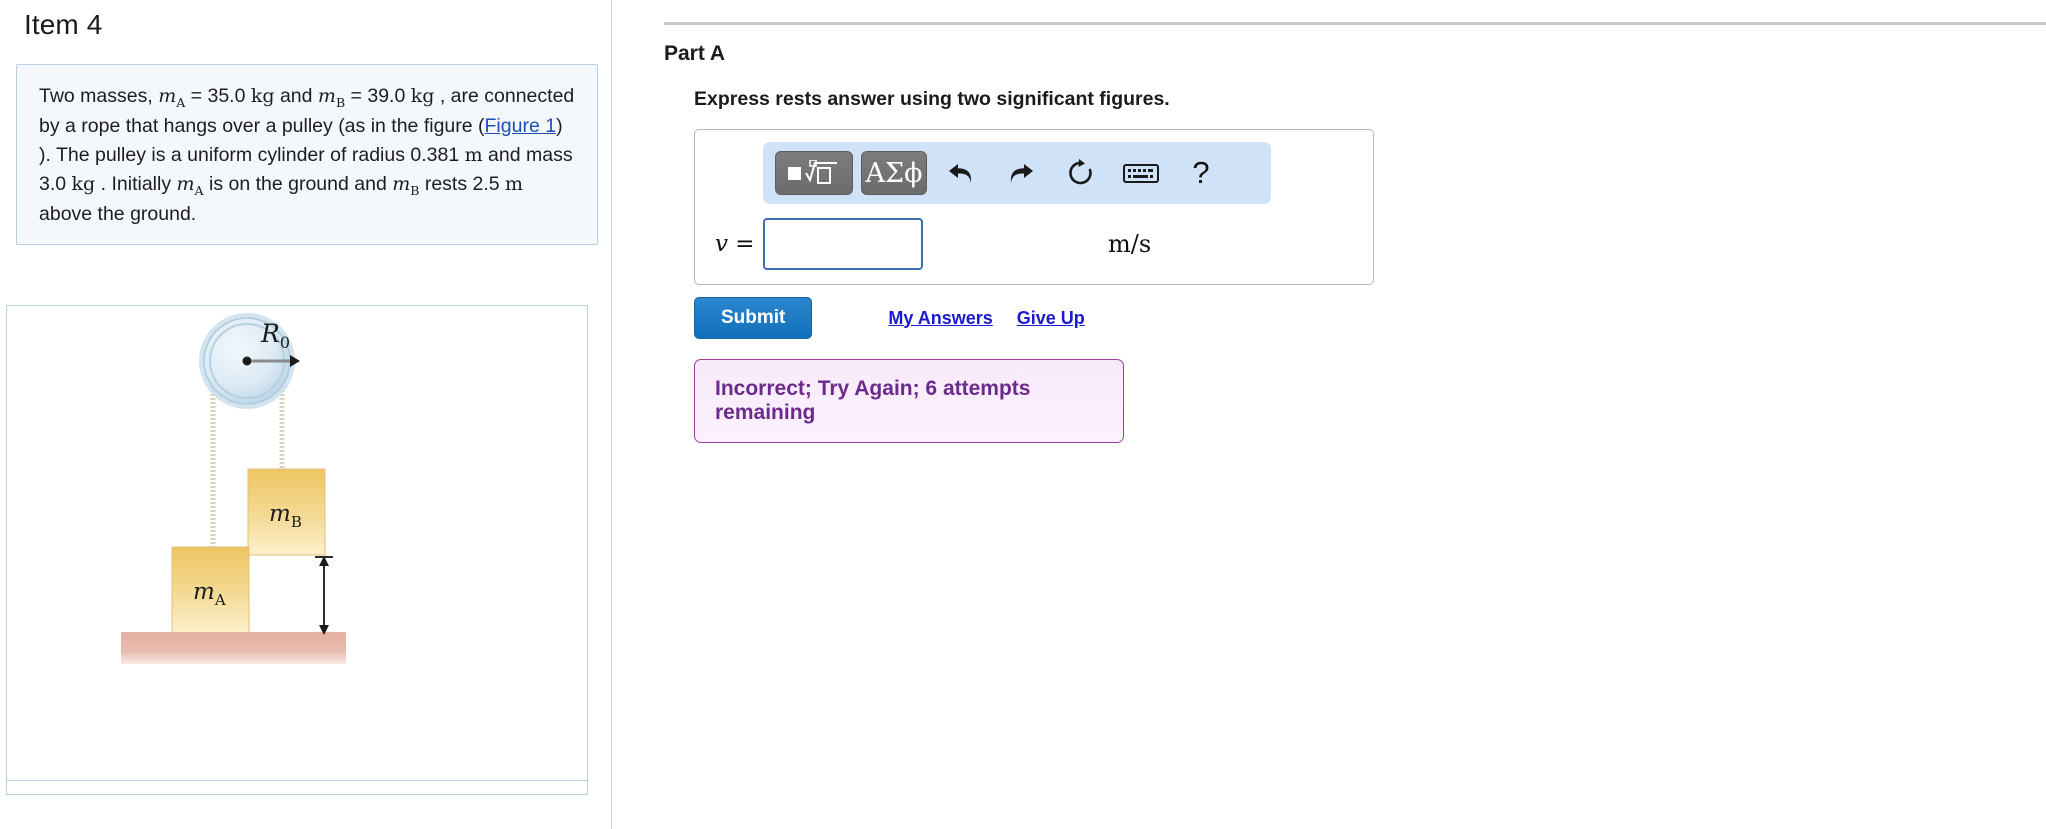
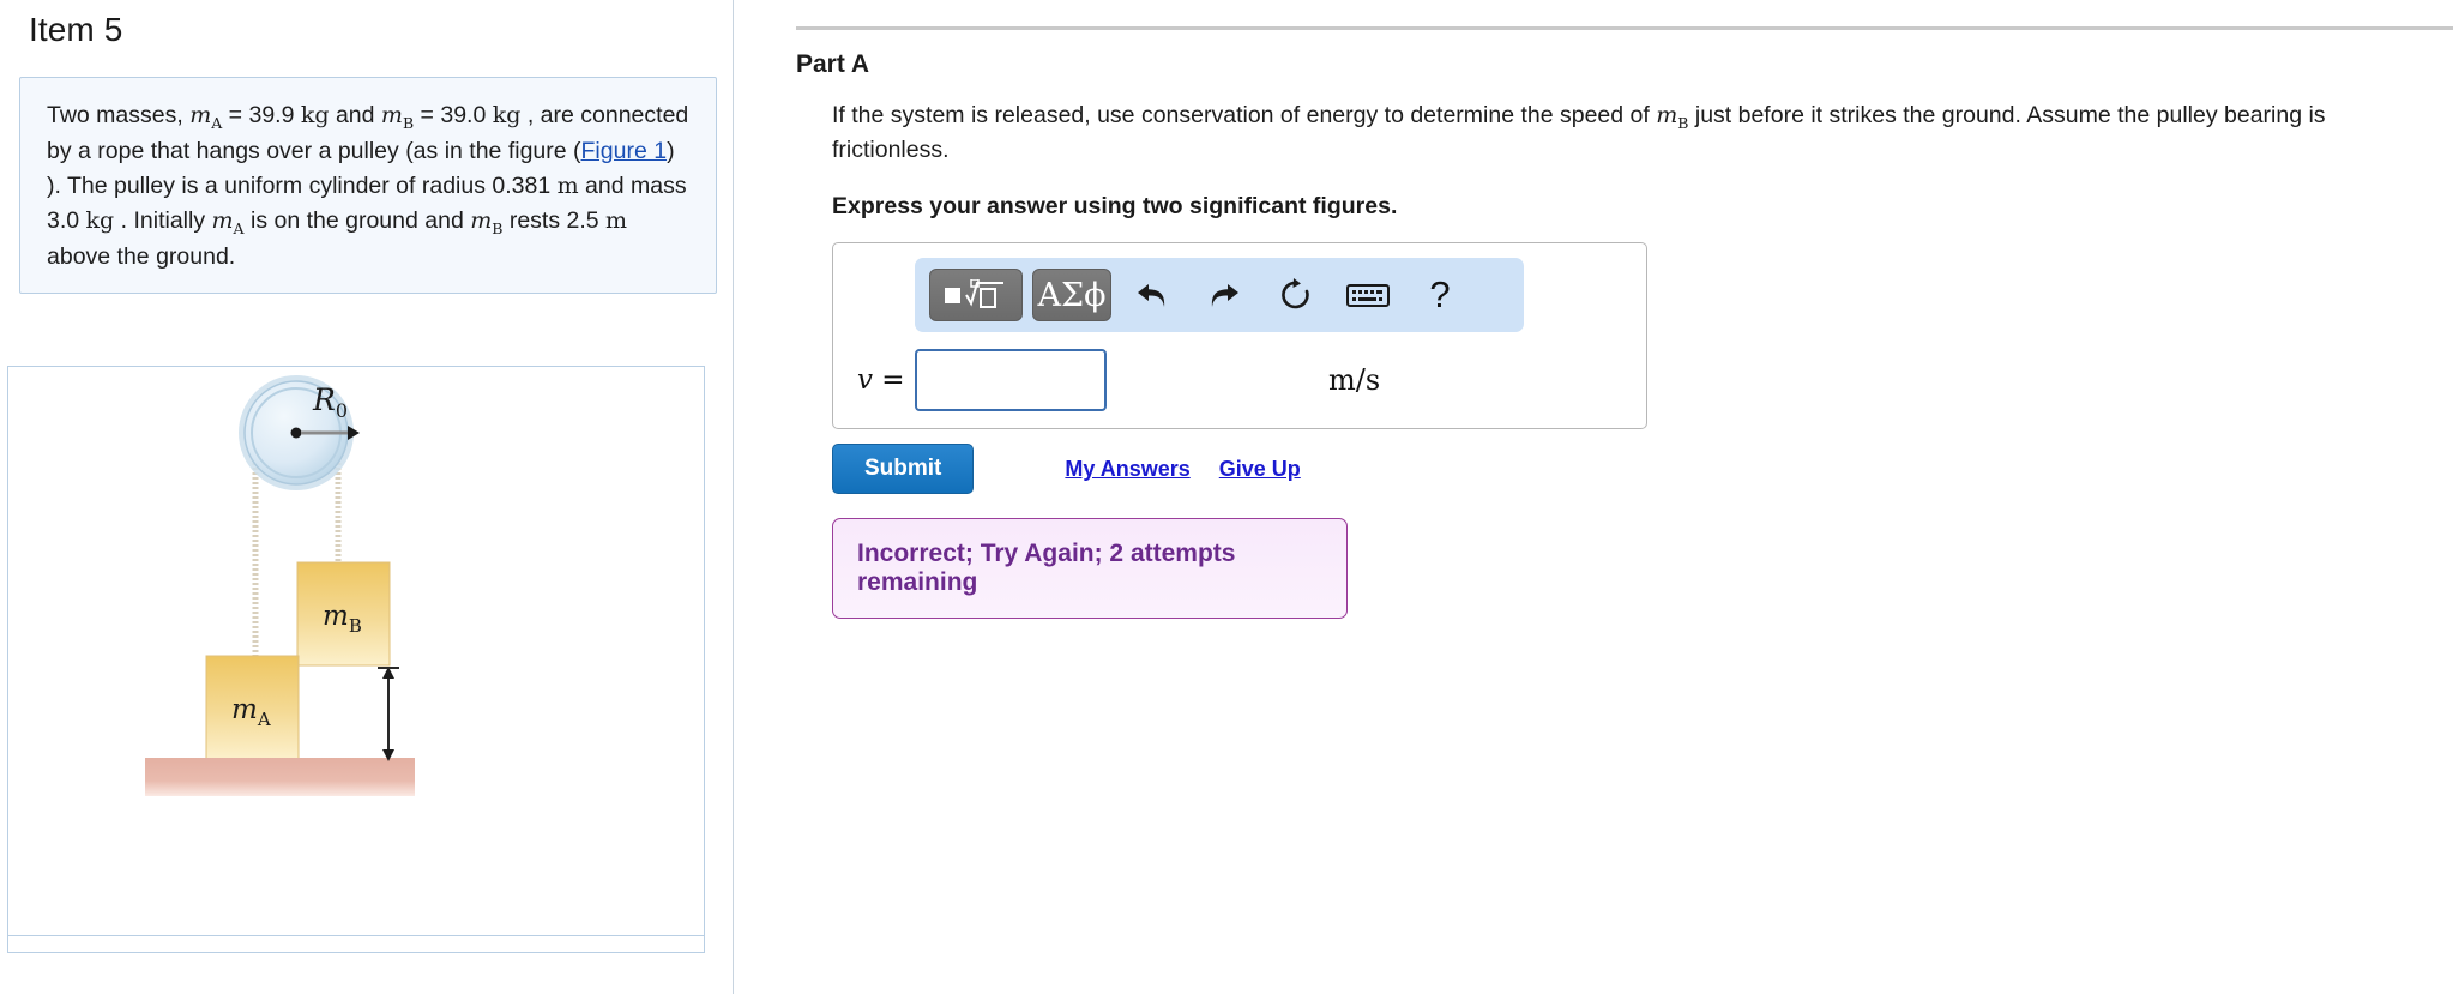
- Item 4
+ Item 5
- Two masses, mA = 35.0 kg and mB = 39.0 kg , are connected by a rope that hangs over a pulley (as in the figure (Figure 1) ). The pulley is a uniform cylinder of radius 0.381 m and mass 3.0 kg . Initially mA is on the ground and mB rests 2.5 m above the ground.
+ Two masses, mA = 39.9 kg and mB = 39.0 kg , are connected by a rope that hangs over a pulley (as in the figure (Figure 1) ). The pulley is a uniform cylinder of radius 0.381 m and mass 3.0 kg . Initially mA is on the ground and mB rests 2.5 m above the ground.
  R0
  mB
  mA
  Part A
+ If the system is released, use conservation of energy to determine the speed of mB just before it strikes the ground. Assume the pulley bearing is frictionless.
- Express rests answer using two significant figures.
+ Express your answer using two significant figures.
  ΑΣϕ
  ?
  v =
  m/s
  Submit
  My Answers
  Give Up
- Incorrect; Try Again; 6 attempts remaining
+ Incorrect; Try Again; 2 attempts remaining
